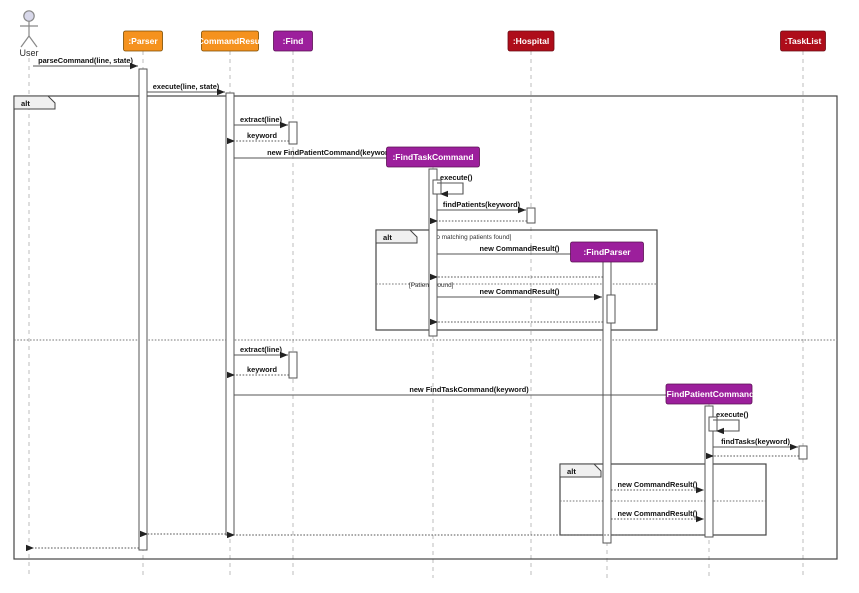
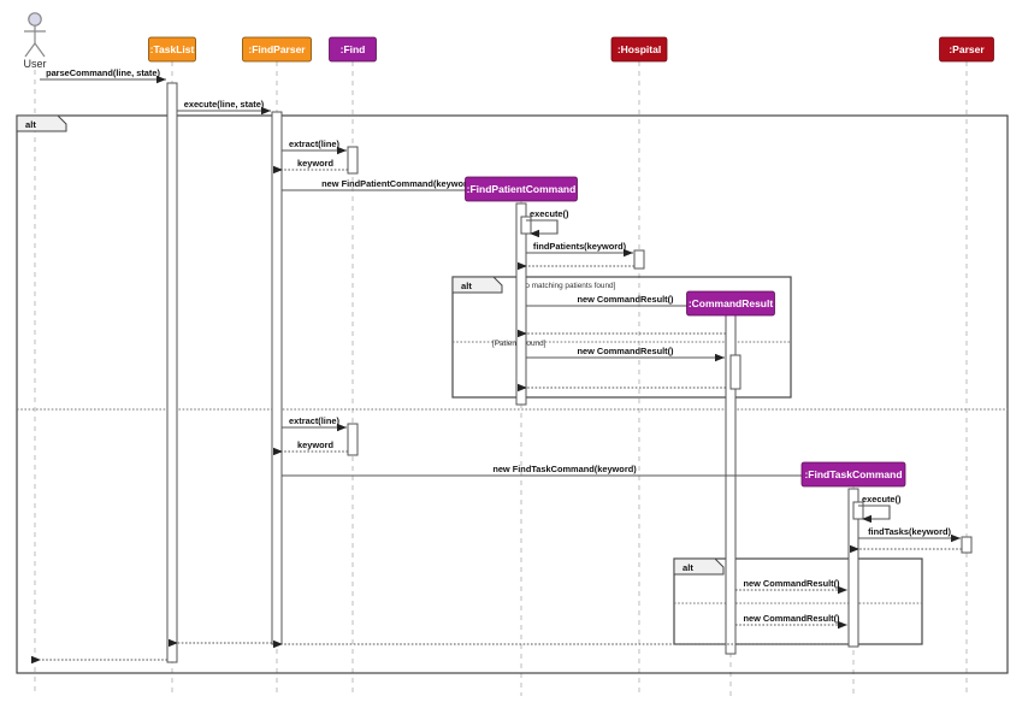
  alt
  alt
  alt
  parseCommand(line, state)
  execute(line, state)
  extract(line)
  keyword
  new FindPatientCommand(keywo
  execute()
  findPatients(keyword)
  new CommandResult()
  new CommandResult()
  extract(line)
  keyword
  new FindTaskCommand(keyword)
  execute()
  findTasks(keyword)
  new CommandResult()
  new CommandResult()
- :Parser
+ :TaskList
- :CommandResult
+ :FindParser
  :Find
- :FindTaskCommand
+ :FindPatientCommand
  :Hospital
- :FindParser
+ :CommandResult
- :FindPatientCommand
+ :FindTaskCommand
- :TaskList
+ :Parser
  User
